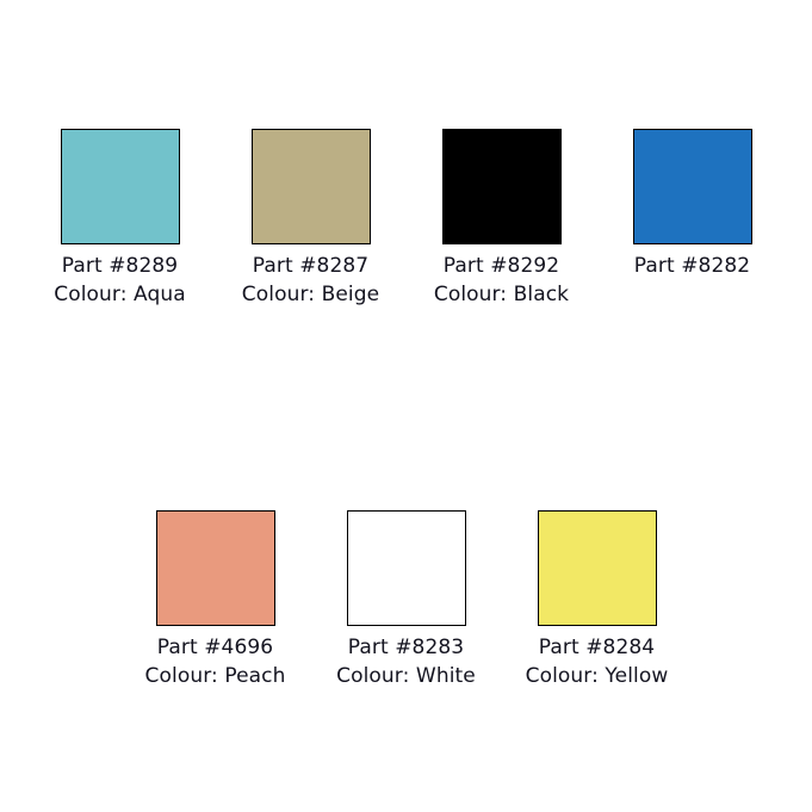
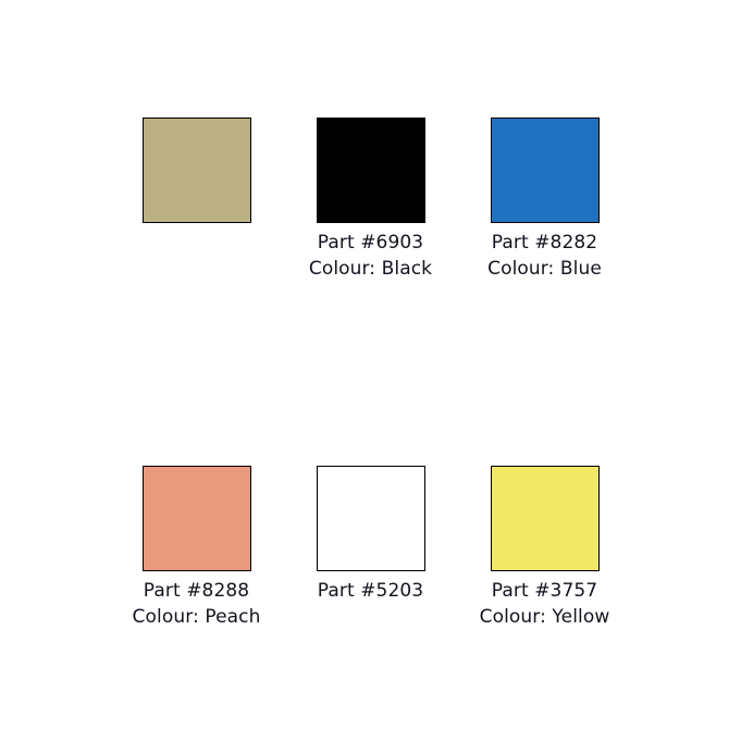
- Part #8289
- Colour: Aqua
- Part #8287
- Colour: Beige
- Part #8292
+ Part #6903
  Colour: Black
  Part #8282
+ Colour: Blue
- Part #4696
+ Part #8288
  Colour: Peach
- Part #8283
+ Part #5203
- Colour: White
- Part #8284
+ Part #3757
  Colour: Yellow
